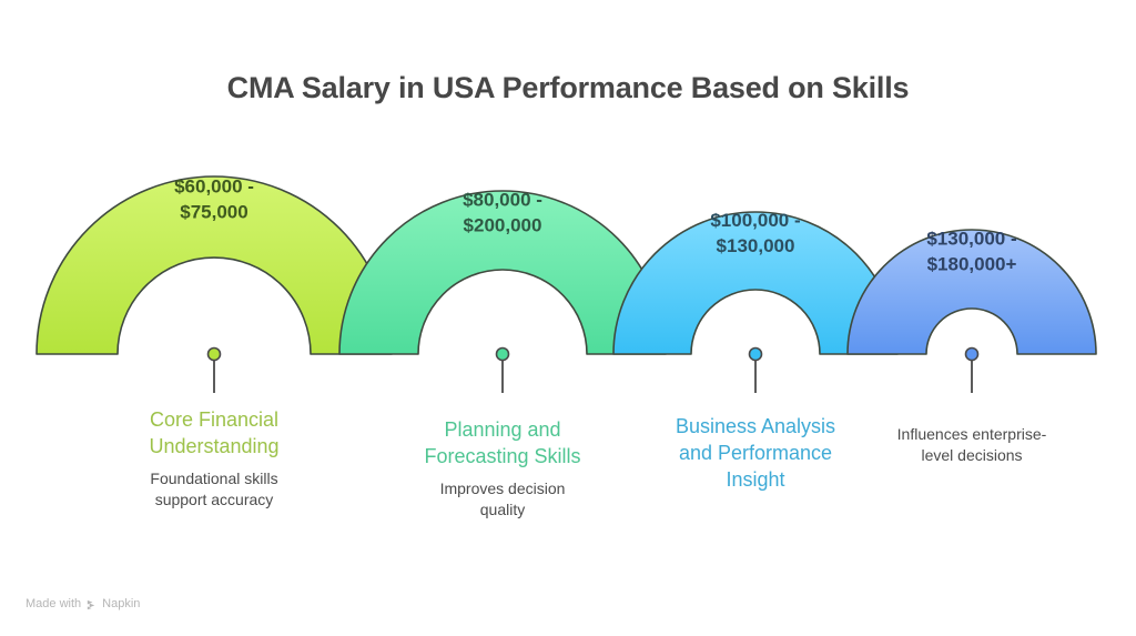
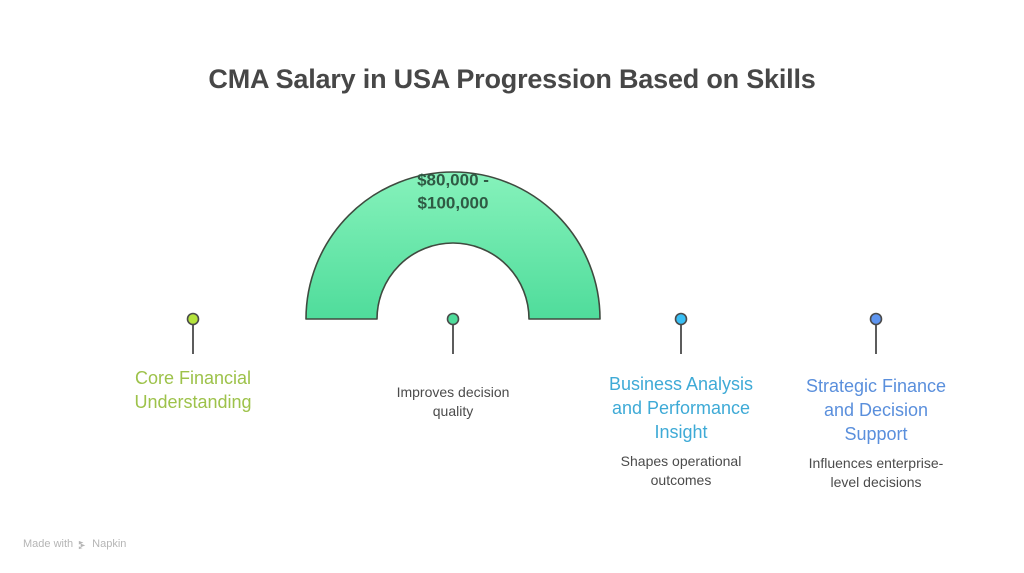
- CMA Salary in USA Performance Based on Skills
+ CMA Salary in USA Progression Based on Skills
- $60,000 -
- $75,000
  $80,000 -
- $200,000
+ $100,000
- $100,000 -
- $130,000
- $130,000 -
- $180,000+
  Core Financial Understanding
- Foundational skills support accuracy
- Planning and Forecasting Skills
  Improves decision quality
  Business Analysis and Performance Insight
+ Shapes operational outcomes
+ Strategic Finance and Decision Support
  Influences enterprise-level decisions
  Made with
  Napkin
